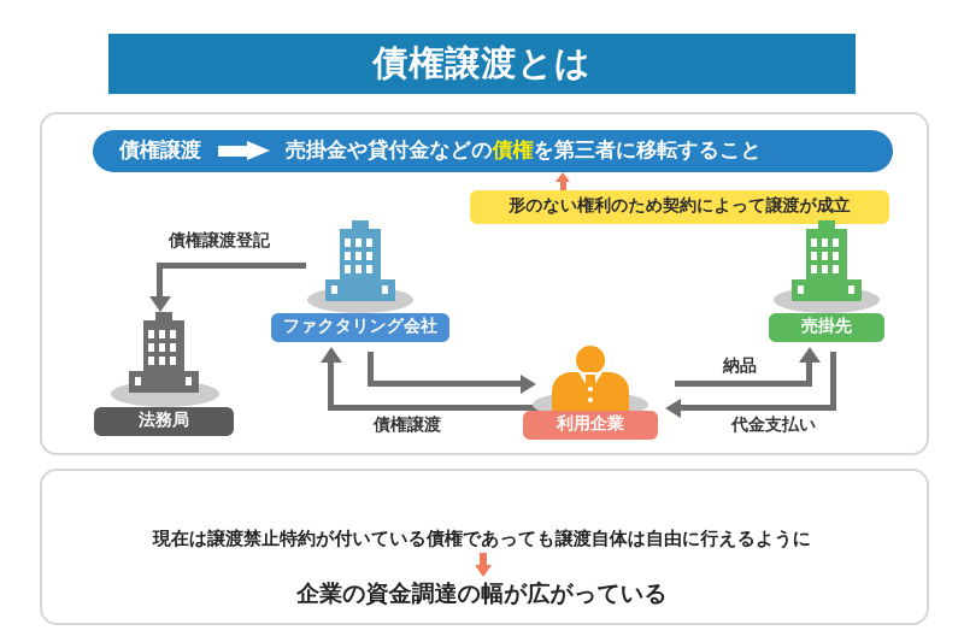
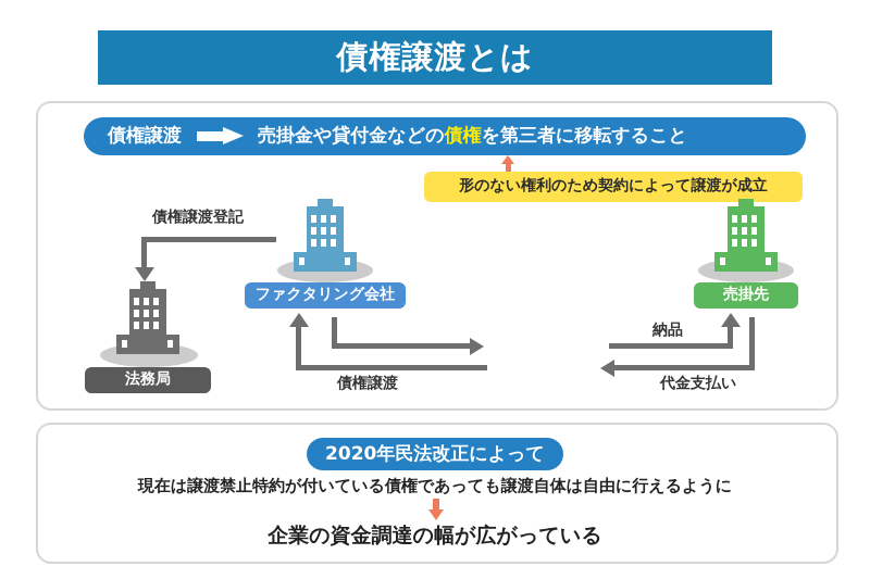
  債権譲渡とは
  債権譲渡
  売掛金や貸付金などの債権を第三者に移転すること
  形のない権利のため契約によって譲渡が成立
  債権譲渡登記
  法務局
  ファクタリング会社
  債権譲渡
- 利用企業
  納品
  代金支払い
  売掛先
+ 2020年民法改正によって
  現在は譲渡禁止特約が付いている債権であっても譲渡自体は自由に行えるように
  企業の資金調達の幅が広がっている
